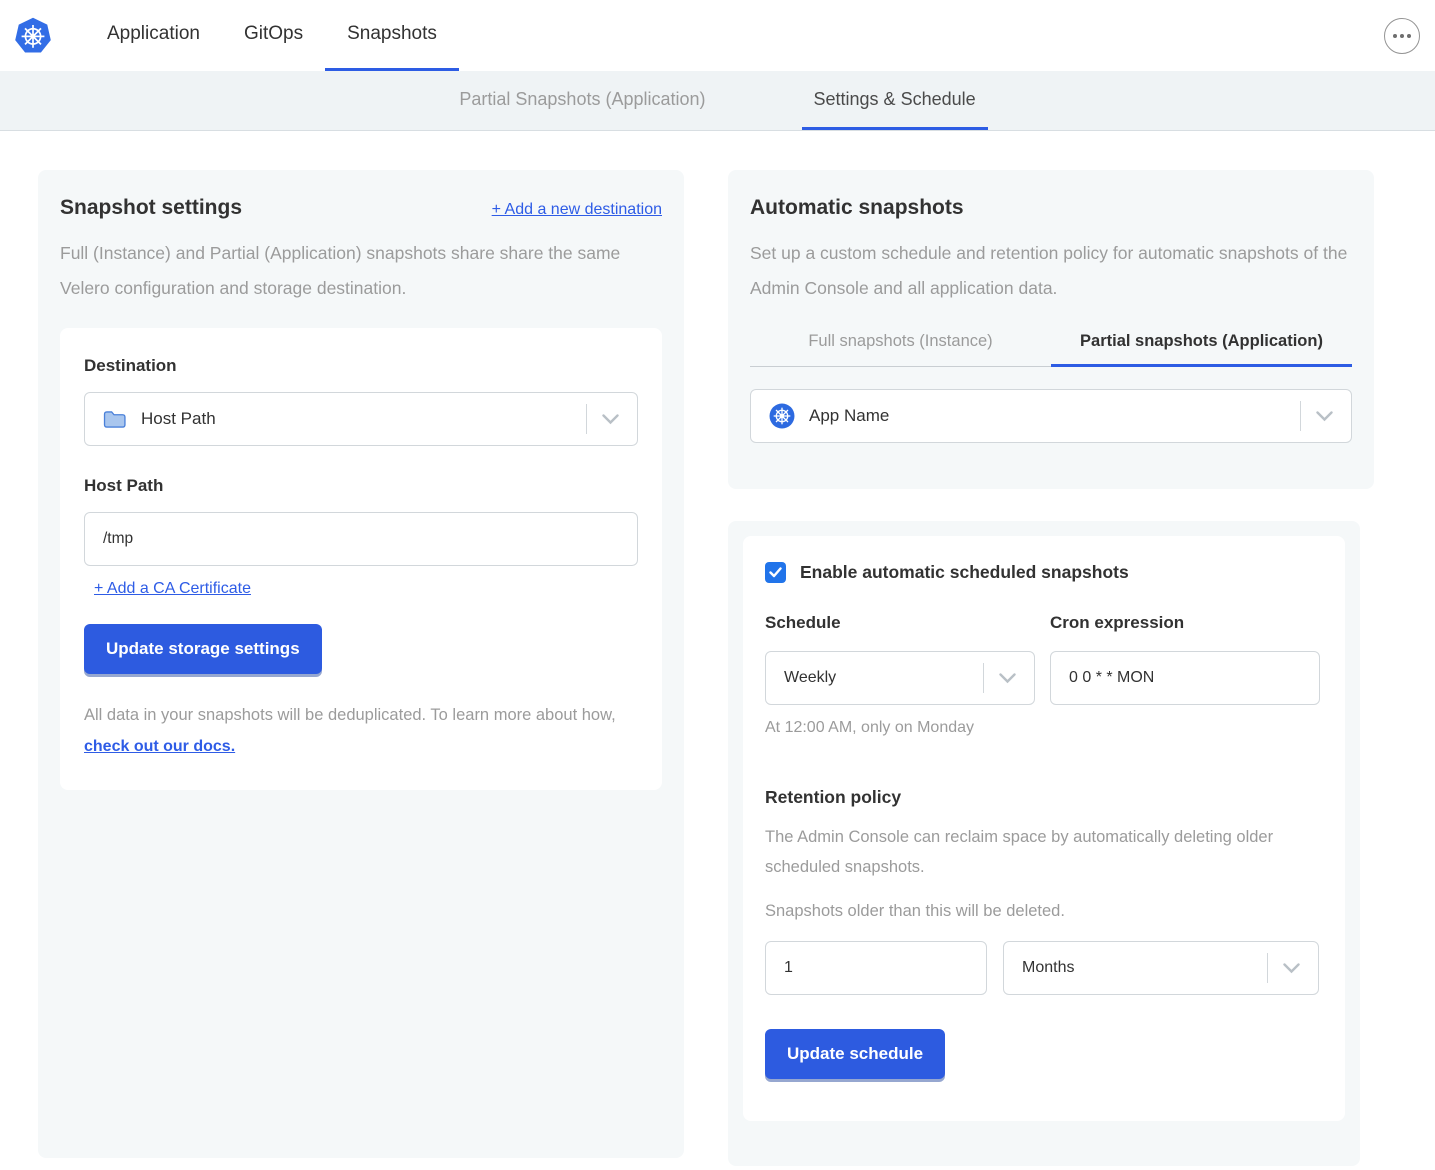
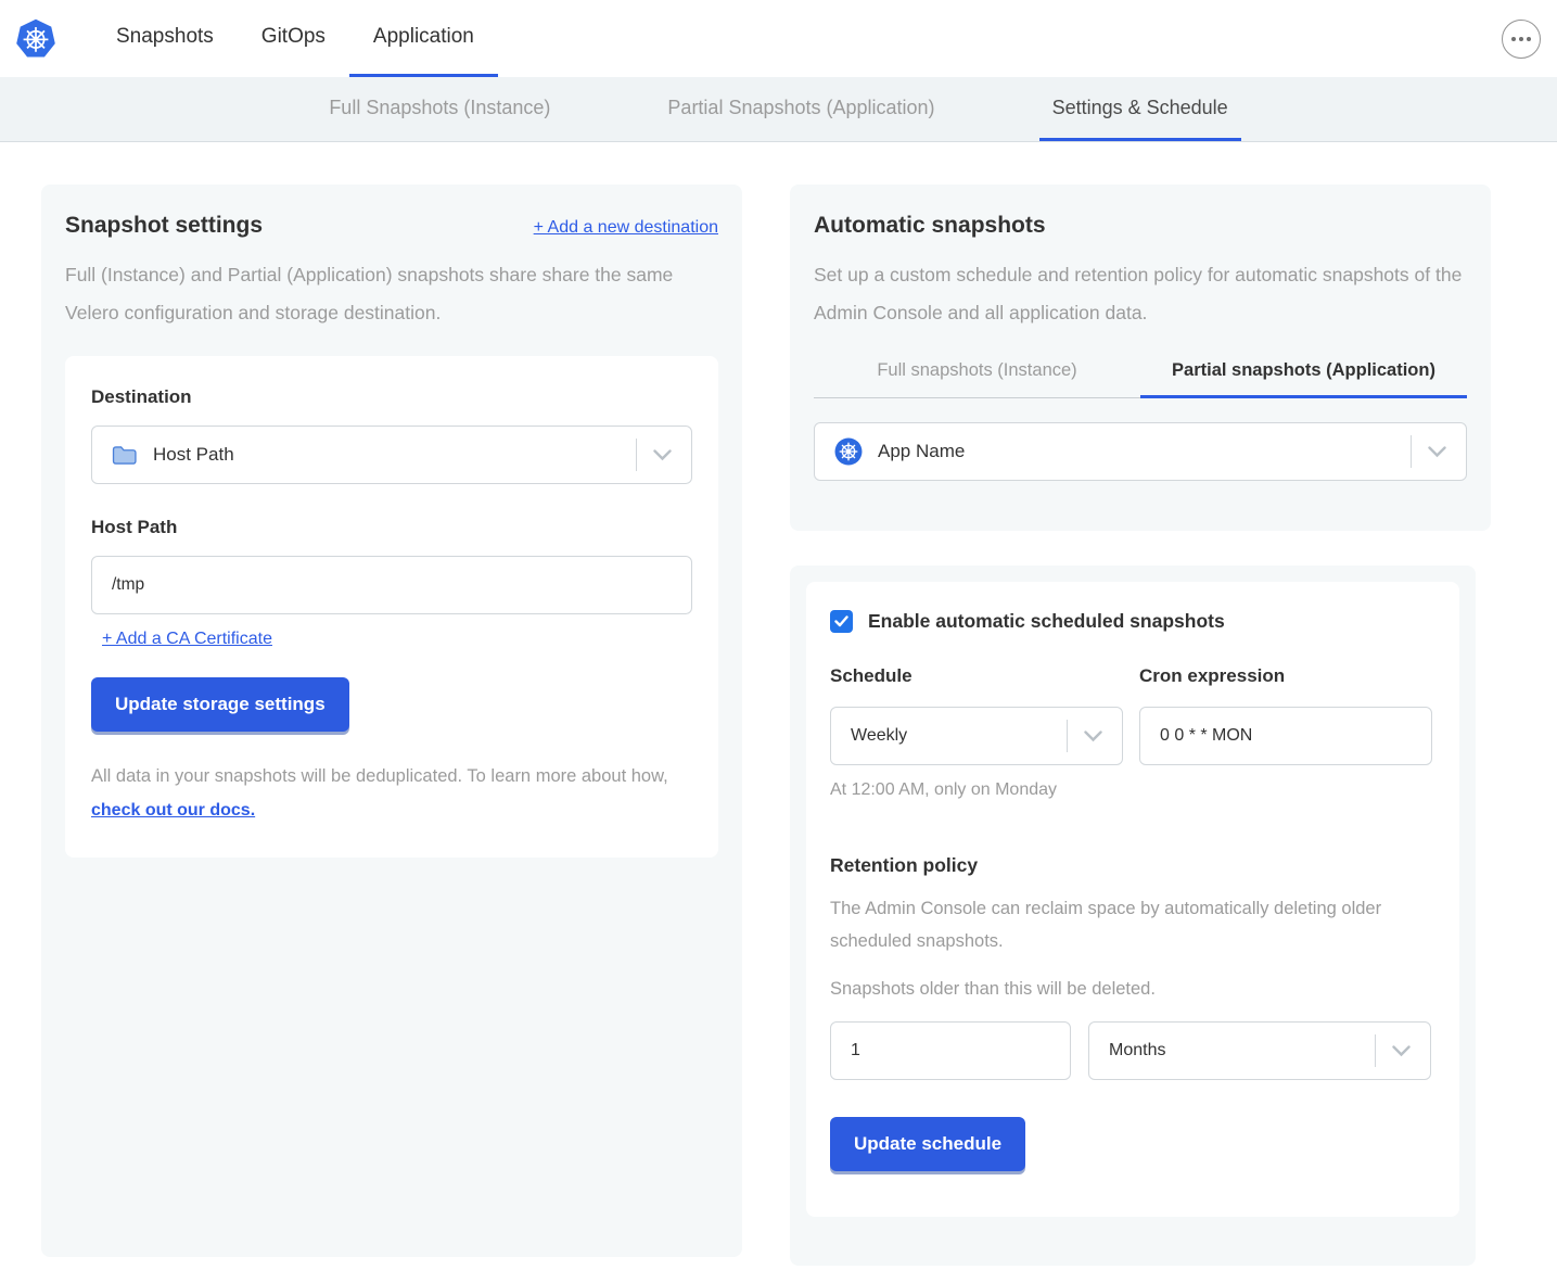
- Application
+ Snapshots
  GitOps
- Snapshots
+ Application
+ Full Snapshots (Instance)
  Partial Snapshots (Application)
  Settings & Schedule
  Snapshot settings
  + Add a new destination
  Full (Instance) and Partial (Application) snapshots share share the same Velero configuration and storage destination.
  Destination
  Host Path
  Host Path
  /tmp
  + Add a CA Certificate
  Update storage settings
  All data in your snapshots will be deduplicated. To learn more about how, check out our docs.
  Automatic snapshots
  Set up a custom schedule and retention policy for automatic snapshots of the Admin Console and all application data.
  Full snapshots (Instance)
  Partial snapshots (Application)
  App Name
  Enable automatic scheduled snapshots
  Schedule
  Cron expression
  Weekly
  0 0 * * MON
  At 12:00 AM, only on Monday
  Retention policy
  The Admin Console can reclaim space by automatically deleting older scheduled snapshots.
  Snapshots older than this will be deleted.
  1
  Months
  Update schedule
